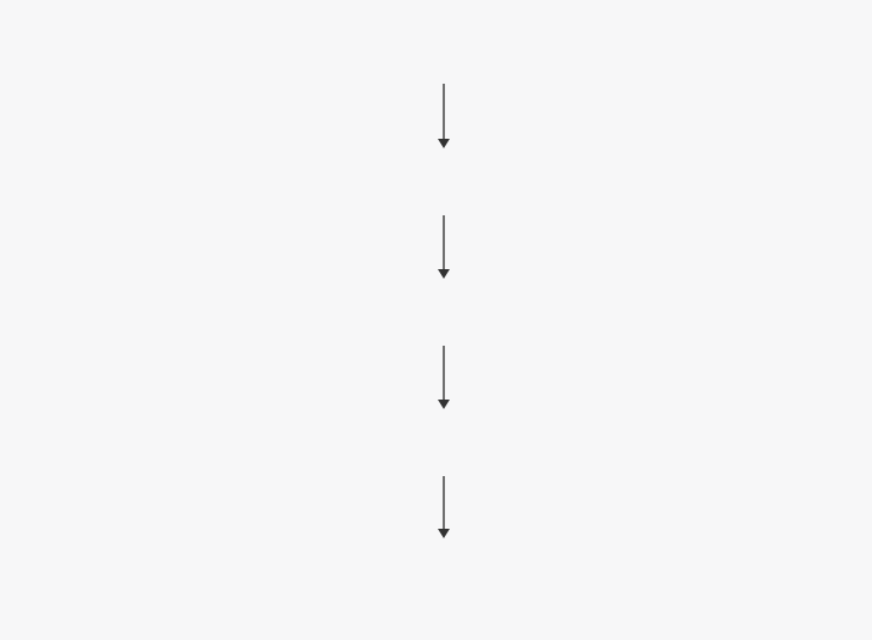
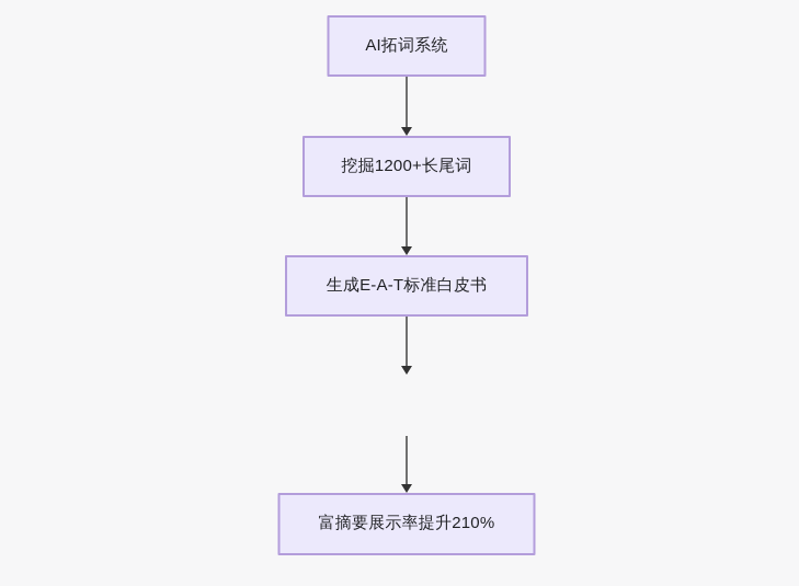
+ AI拓词系统
+ 挖掘1200+长尾词
+ 生成E-A-T标准白皮书
+ 富摘要展示率提升210%
